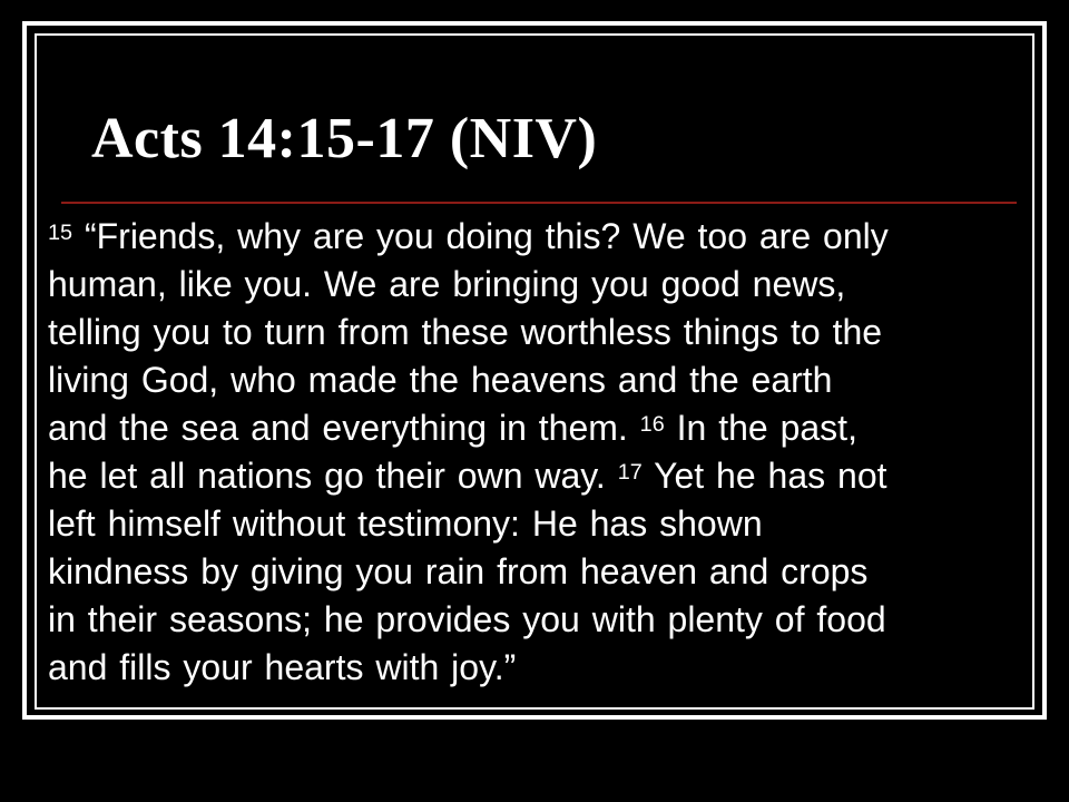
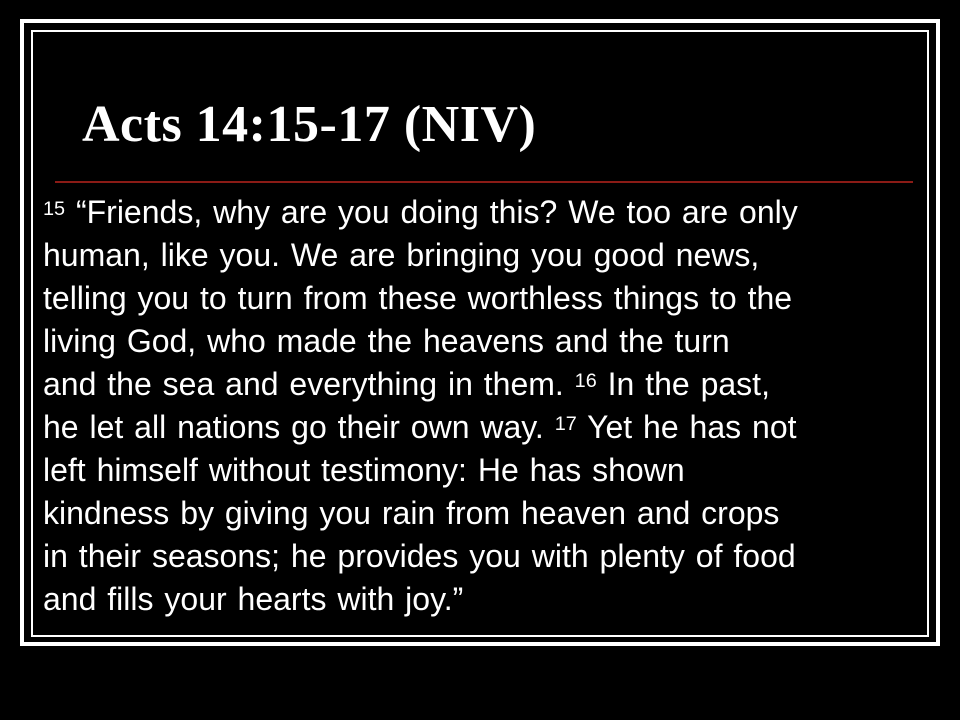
  Acts 14:15-17 (NIV)
  15 “Friends, why are you doing this? We too are only
  human, like you. We are bringing you good news,
  telling you to turn from these worthless things to the
- living God, who made the heavens and the earth
+ living God, who made the heavens and the turn
  and the sea and everything in them. 16 In the past,
  he let all nations go their own way. 17 Yet he has not
  left himself without testimony: He has shown
  kindness by giving you rain from heaven and crops
  in their seasons; he provides you with plenty of food
  and fills your hearts with joy.”
